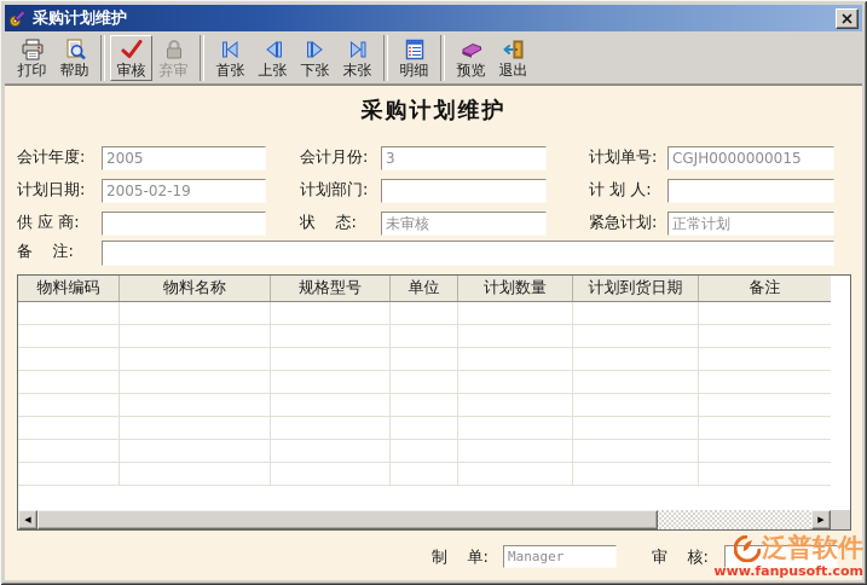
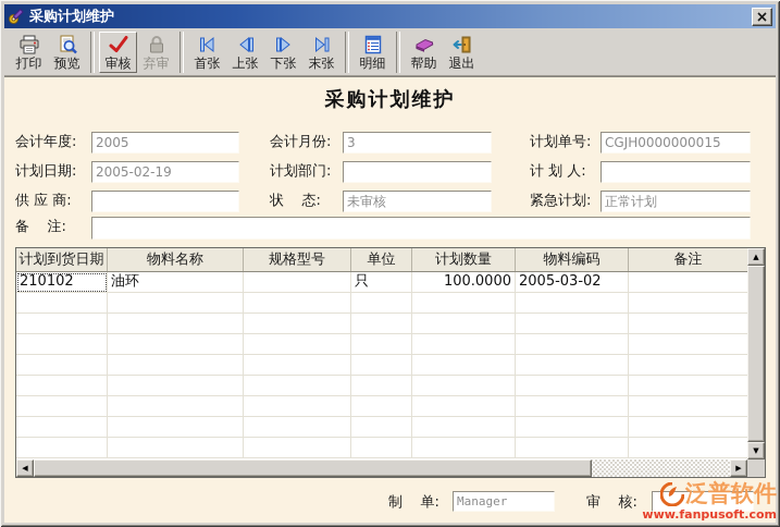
  采购计划维护
  打印
- 帮助
+ 预览
  审核
  弃审
  首张
  上张
  下张
  末张
  明细
- 预览
+ 帮助
  退出
  采购计划维护
  会计年度:
  2005
  会计月份:
  3
  计划单号:
  CGJH0000000015
  计划日期:
  2005-02-19
  计划部门:
  计 划 人:
  供 应 商:
  状 态:
  未审核
  紧急计划:
  正常计划
  备 注:
- 物料编码
+ 计划到货日期
  物料名称
  规格型号
  单位
  计划数量
- 计划到货日期
+ 物料编码
  备注
+ 210102
+ 油环
+ 只
+ 100.0000
+ 2005-03-02
+ ▲
+ ▼
  ◀
  ▶
  制 单:
  Manager
  审 核:
  泛普软件
  www.fanpusoft.com
